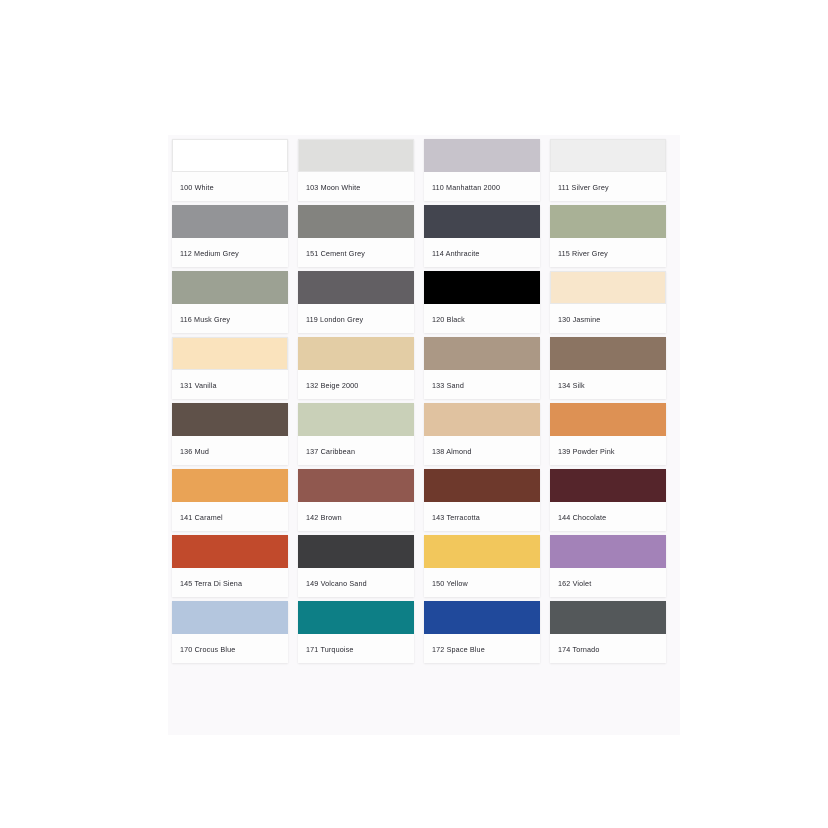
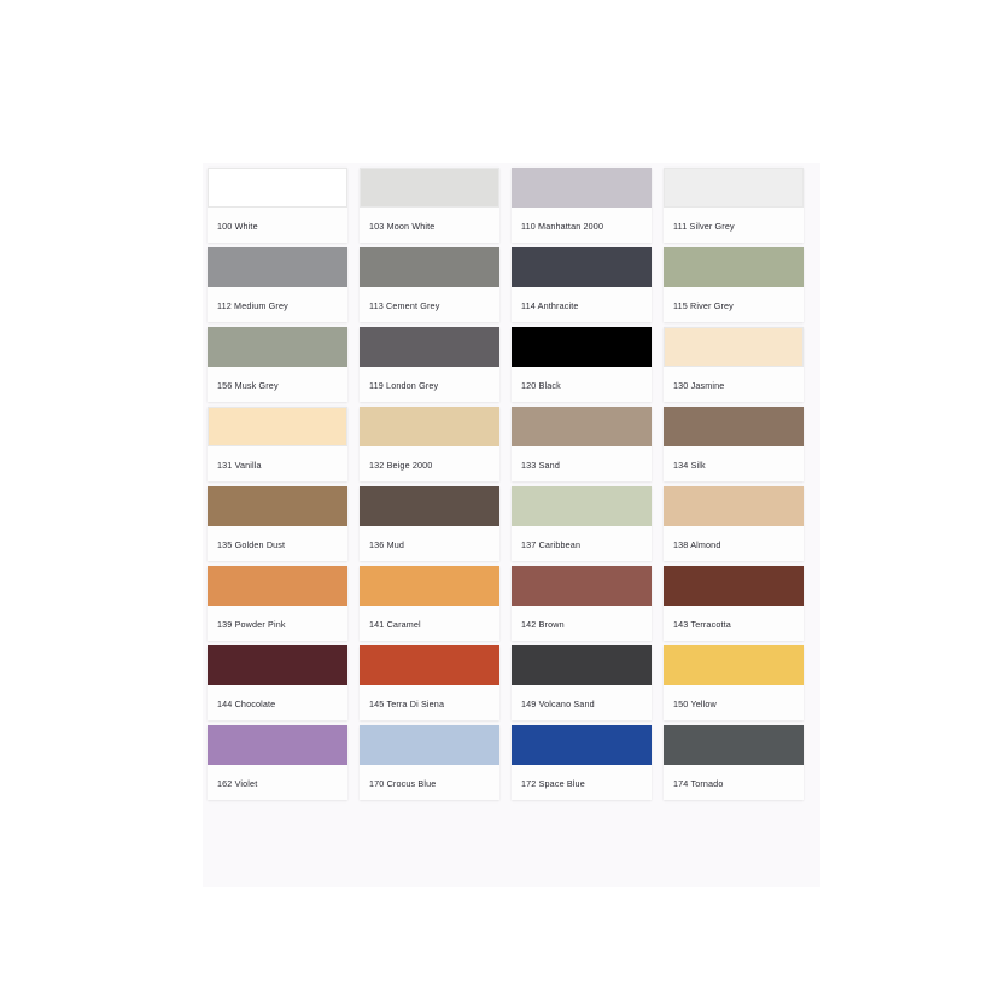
  100 White
  103 Moon White
  110 Manhattan 2000
  111 Silver Grey
  112 Medium Grey
- 151 Cement Grey
+ 113 Cement Grey
  114 Anthracite
  115 River Grey
- 116 Musk Grey
+ 156 Musk Grey
  119 London Grey
  120 Black
  130 Jasmine
  131 Vanilla
  132 Beige 2000
  133 Sand
  134 Silk
+ 135 Golden Dust
  136 Mud
  137 Caribbean
  138 Almond
  139 Powder Pink
  141 Caramel
  142 Brown
  143 Terracotta
  144 Chocolate
  145 Terra Di Siena
  149 Volcano Sand
  150 Yellow
  162 Violet
  170 Crocus Blue
- 171 Turquoise
  172 Space Blue
  174 Tornado
